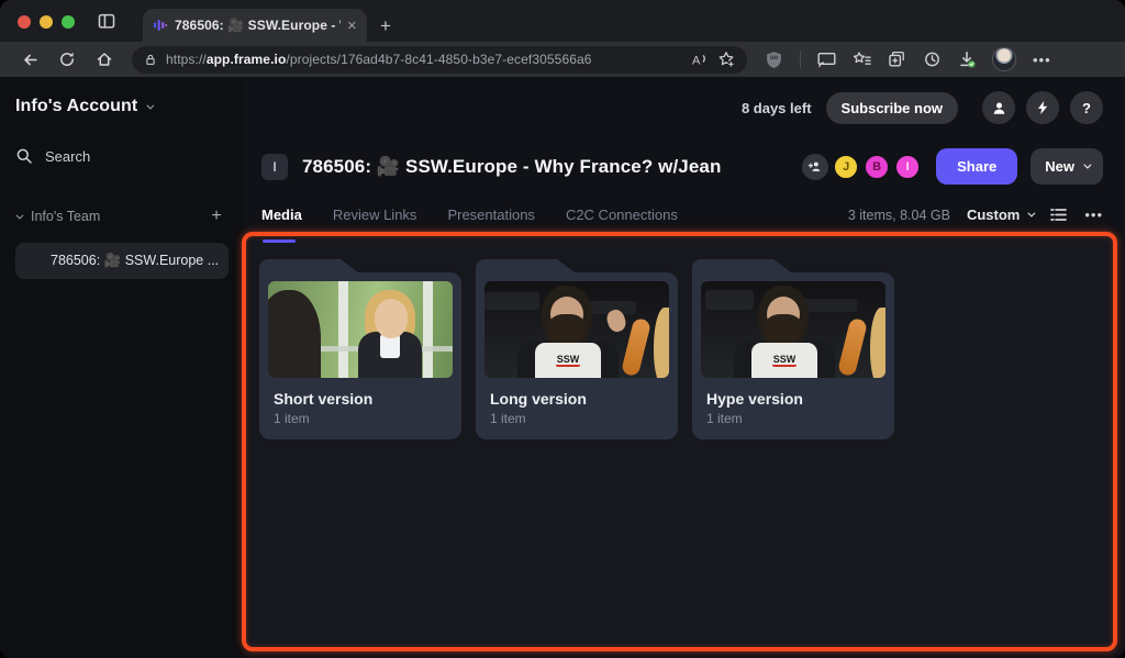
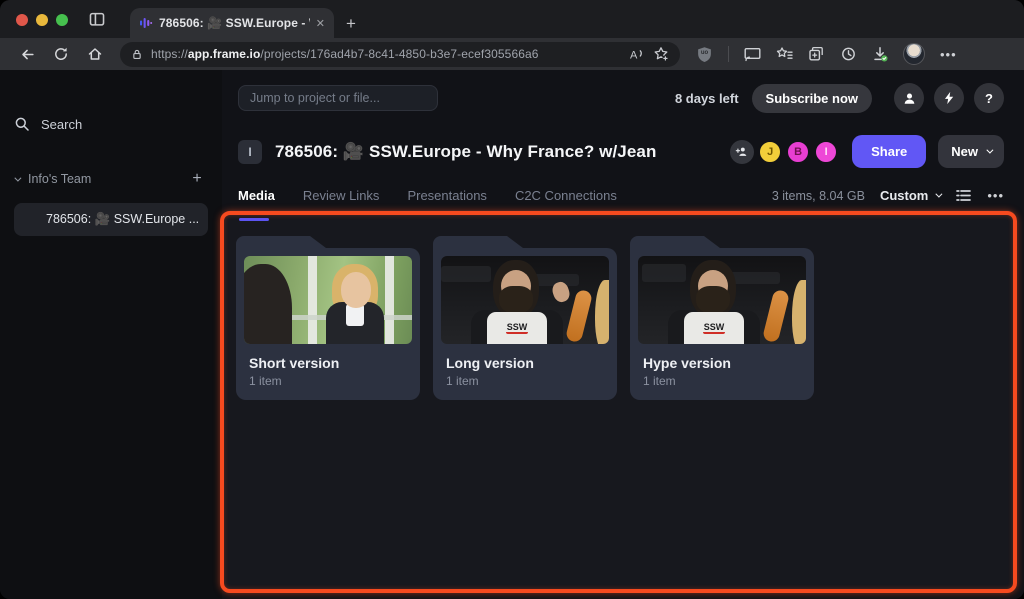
  786506: 🎥 SSW.Europe -
  ✕
  +
  https://app.frame.io/projects/176ad4b7-8c41-4850-b3e7-ecef305566a6
  A
  •••
- Info's Account
  Search
  Info's Team
  +
  786506: 🎥 SSW.Europe ...
+ Jump to project or file...
  8 days left
  Subscribe now
  ?
  I
  786506: 🎥 SSW.Europe - Why France? w/Jean
  J
  B
  I
  Share
  New
  Media
  Review Links
  Presentations
  C2C Connections
  3 items, 8.04 GB
  Custom
  •••
  Short version
  1 item
  SSW
  Long version
  1 item
  SSW
  Hype version
  1 item
